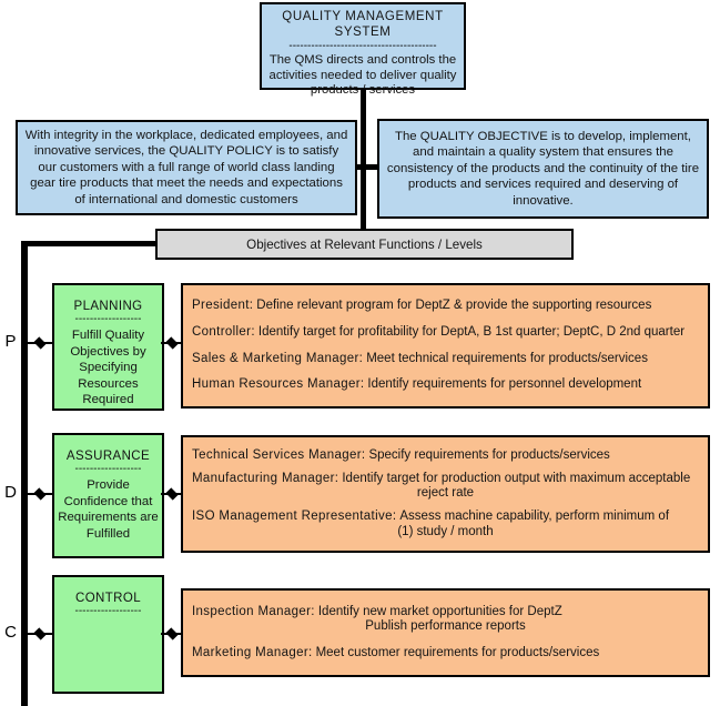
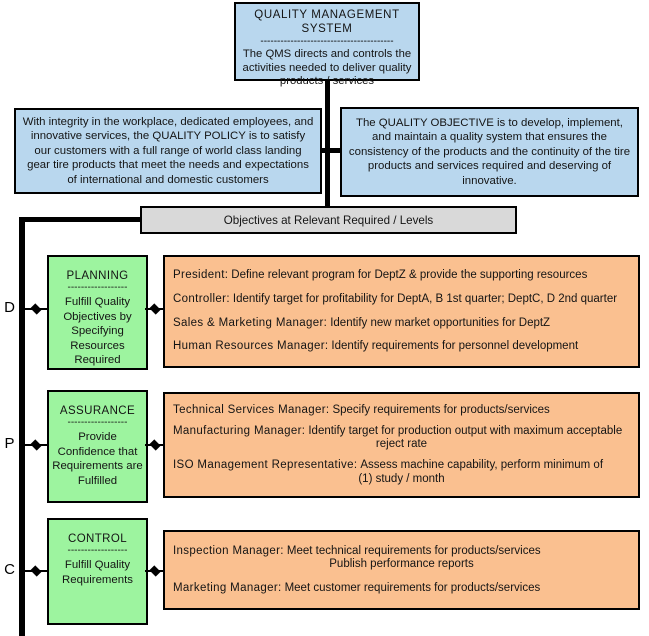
  QUALITY MANAGEMENT
  SYSTEM
  ----------------------------------------
  The QMS directs and controls the activities needed to deliver quality products services
  With integrity in the workplace, dedicated employees, and innovative services, the QUALITY POLICY is to satisfy our customers with a full range of world class landing gear tire products that meet the needs and expectations of international and domestic customers
  The QUALITY OBJECTIVE is to develop, implement, and maintain a quality system that ensures the consistency of the products and the continuity of the tire products and services required and deserving of innovative.
- Objectives at Relevant Functions / Levels
+ Objectives at Relevant Required / Levels
- P
+ D
  PLANNING
  ------------------
  Fulfill Quality Objectives by Specifying Resources Required
  President: Define relevant program for DeptZ & provide the supporting resources
  Controller: Identify target for profitability for DeptA, B 1st quarter; DeptC, D 2nd quarter
- Sales & Marketing Manager: Meet technical requirements for products/services
+ Sales & Marketing Manager: Identify new market opportunities for DeptZ
  Human Resources Manager: Identify requirements for personnel development
- D
+ P
  ASSURANCE
  ------------------
  Provide Confidence that Requirements are Fulfilled
  Technical Services Manager: Specify requirements for products/services
  Manufacturing Manager: Identify target for production output with maximum acceptable
  reject rate
  ISO Management Representative: Assess machine capability, perform minimum of
  (1) study / month
  C
  CONTROL
  ------------------
+ Fulfill Quality Requirements
- Inspection Manager: Identify new market opportunities for DeptZ
+ Inspection Manager: Meet technical requirements for products/services
  Publish performance reports
  Marketing Manager: Meet customer requirements for products/services
